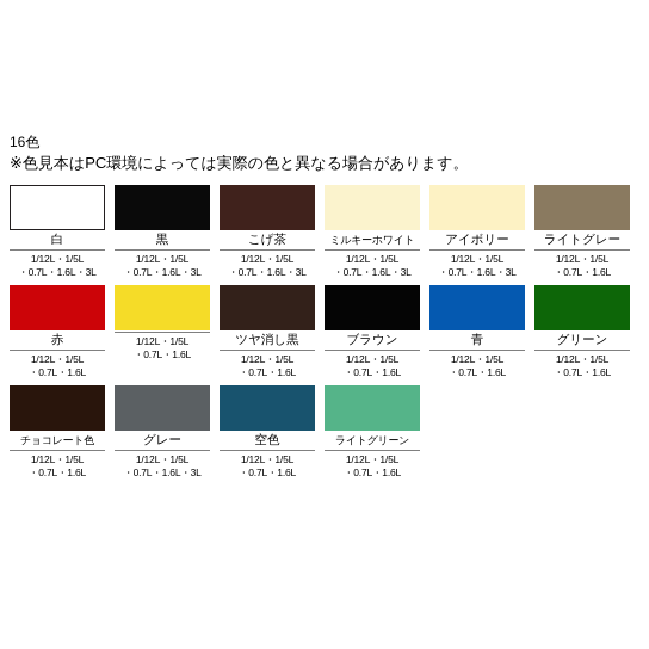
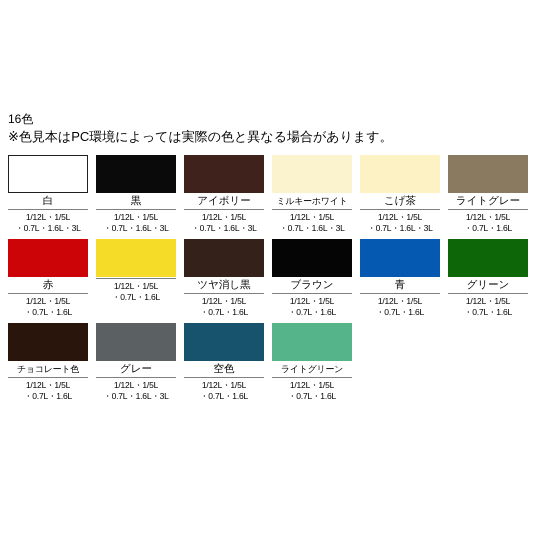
  16色
  ※色見本はPC環境によっては実際の色と異なる場合があります。
  白
  1/12L・1/5L
  ・0.7L・1.6L・3L
  黒
  1/12L・1/5L
  ・0.7L・1.6L・3L
- こげ茶
+ アイボリー
  1/12L・1/5L
  ・0.7L・1.6L・3L
  ミルキーホワイト
  1/12L・1/5L
  ・0.7L・1.6L・3L
- アイボリー
+ こげ茶
  1/12L・1/5L
  ・0.7L・1.6L・3L
  ライトグレー
  1/12L・1/5L
  ・0.7L・1.6L
  赤
  1/12L・1/5L
  ・0.7L・1.6L
  1/12L・1/5L
  ・0.7L・1.6L
  ツヤ消し黒
  1/12L・1/5L
  ・0.7L・1.6L
  ブラウン
  1/12L・1/5L
  ・0.7L・1.6L
  青
  1/12L・1/5L
  ・0.7L・1.6L
  グリーン
  1/12L・1/5L
  ・0.7L・1.6L
  チョコレート色
  1/12L・1/5L
  ・0.7L・1.6L
  グレー
  1/12L・1/5L
  ・0.7L・1.6L・3L
  空色
  1/12L・1/5L
  ・0.7L・1.6L
  ライトグリーン
  1/12L・1/5L
  ・0.7L・1.6L
